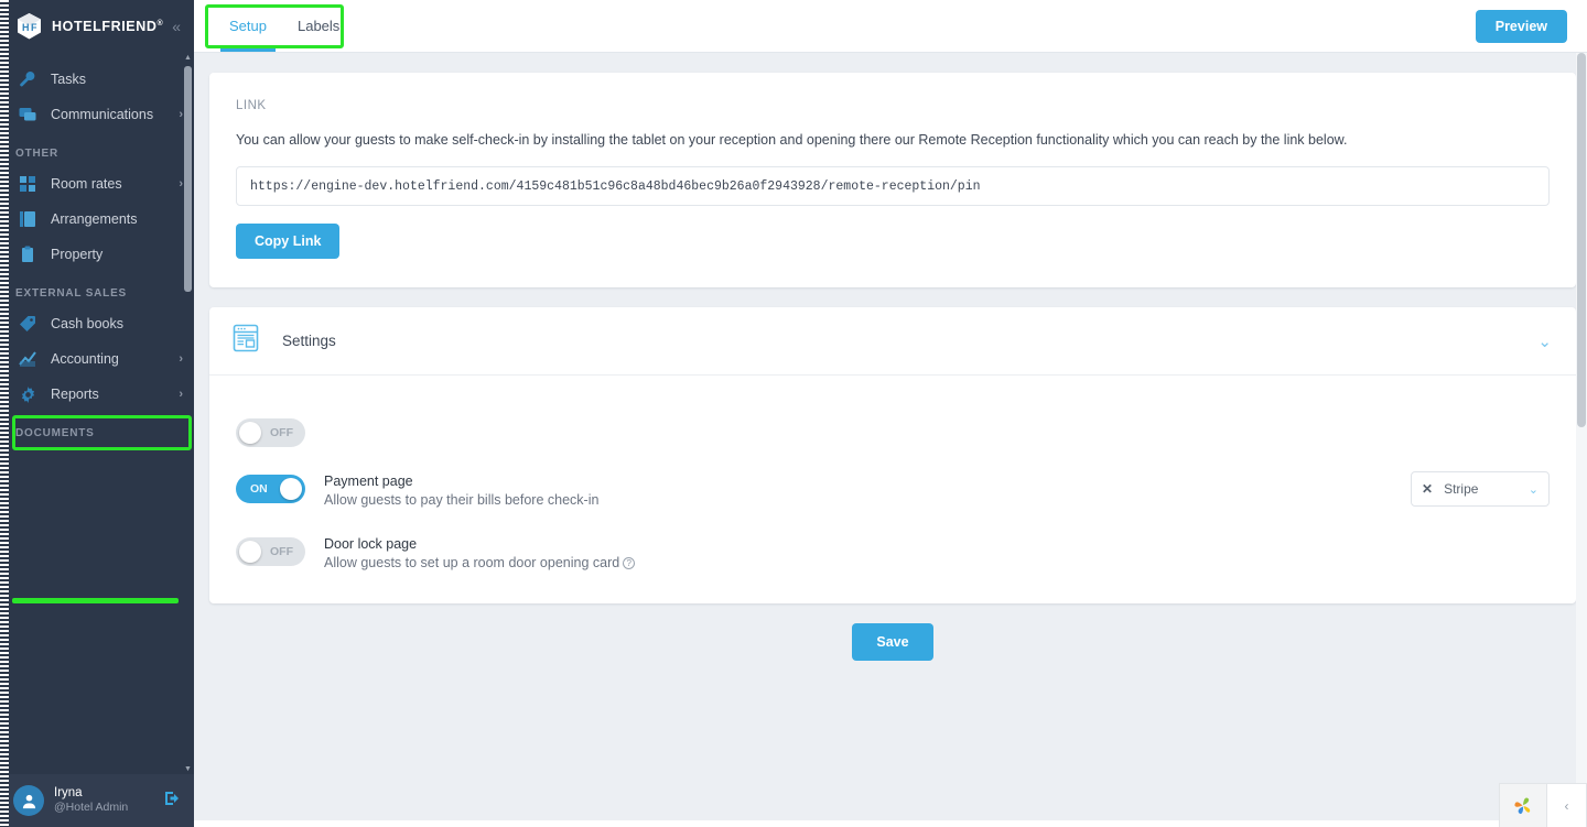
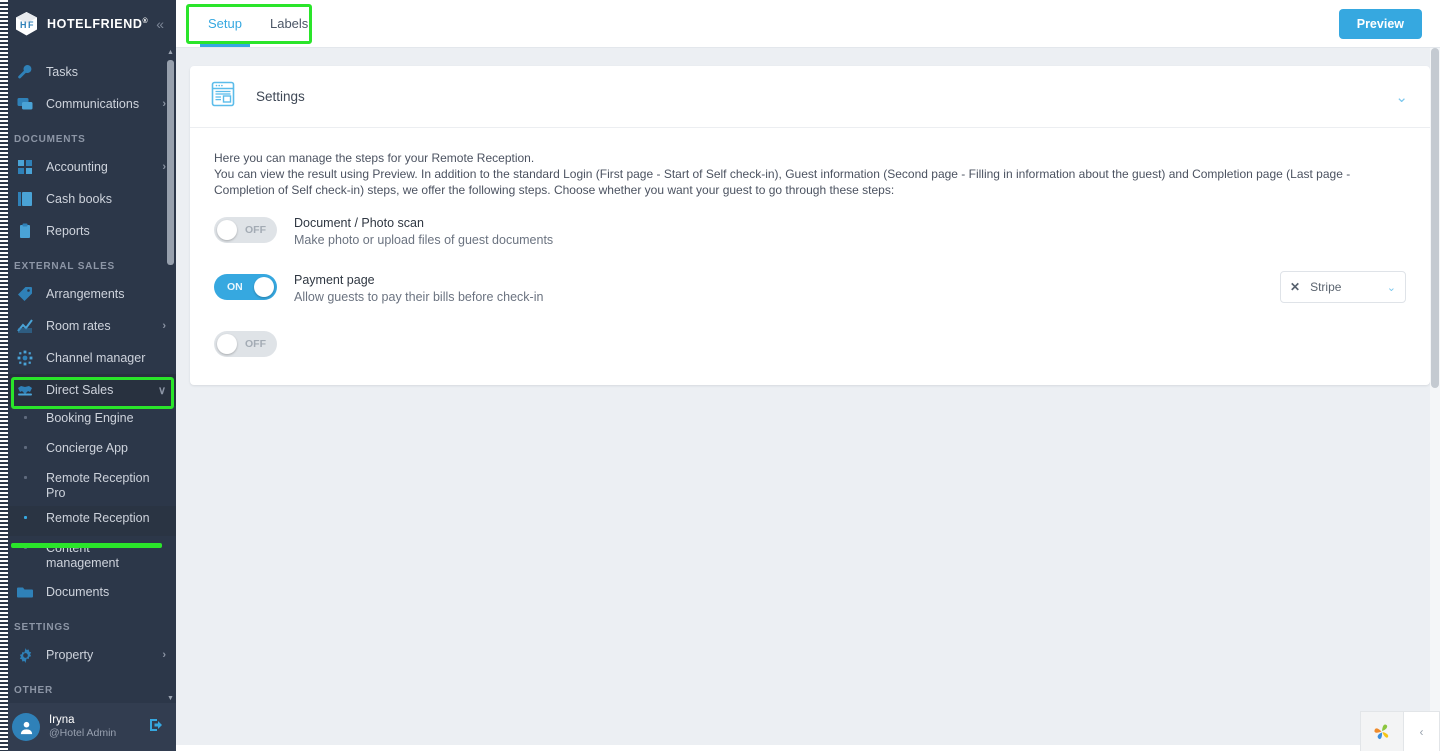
  H
  F
  HOTELFRIEND
  «
  Tasks
  Communications
  ›
- OTHER
+ DOCUMENTS
- Room rates
+ Accounting
  ›
- Arrangements
+ Cash books
- Property
+ Reports
  EXTERNAL SALES
- Cash books
+ Arrangements
- Accounting
+ Room rates
  ›
+ Channel manager
+ Direct Sales
+ ∨
+ Booking Engine
+ Concierge App
+ Remote Reception Pro
+ Remote Reception
+ Content management
+ Documents
+ SETTINGS
- Reports
+ Property
  ›
- DOCUMENTS
+ OTHER
  Iryna
  @Hotel Admin
  Setup
  Labels
  Preview
- LINK
- You can allow your guests to make self-check-in by installing the tablet on your reception and opening there our Remote Reception functionality which you can reach by the link below.
- https://engine-dev.hotelfriend.com/4159c481b51c96c8a48bd46bec9b26a0f2943928/remote-reception/pin
- Copy Link
  Settings
  ⌄
+ Here you can manage the steps for your Remote Reception.
+ You can view the result using Preview. In addition to the standard Login (First page - Start of Self check-in), Guest information (Second page - Filling in information about the guest) and Completion page (Last page - Completion of Self check-in) steps, we offer the following steps. Choose whether you want your guest to go through these steps:
  OFF
+ Document / Photo scan
+ Make photo or upload files of guest documents
  ON
  Payment page
  Allow guests to pay their bills before check-in
  ✕
  Stripe
  ⌄
  OFF
- Door lock page
- Allow guests to set up a room door opening card ?
- Save
  ‹
